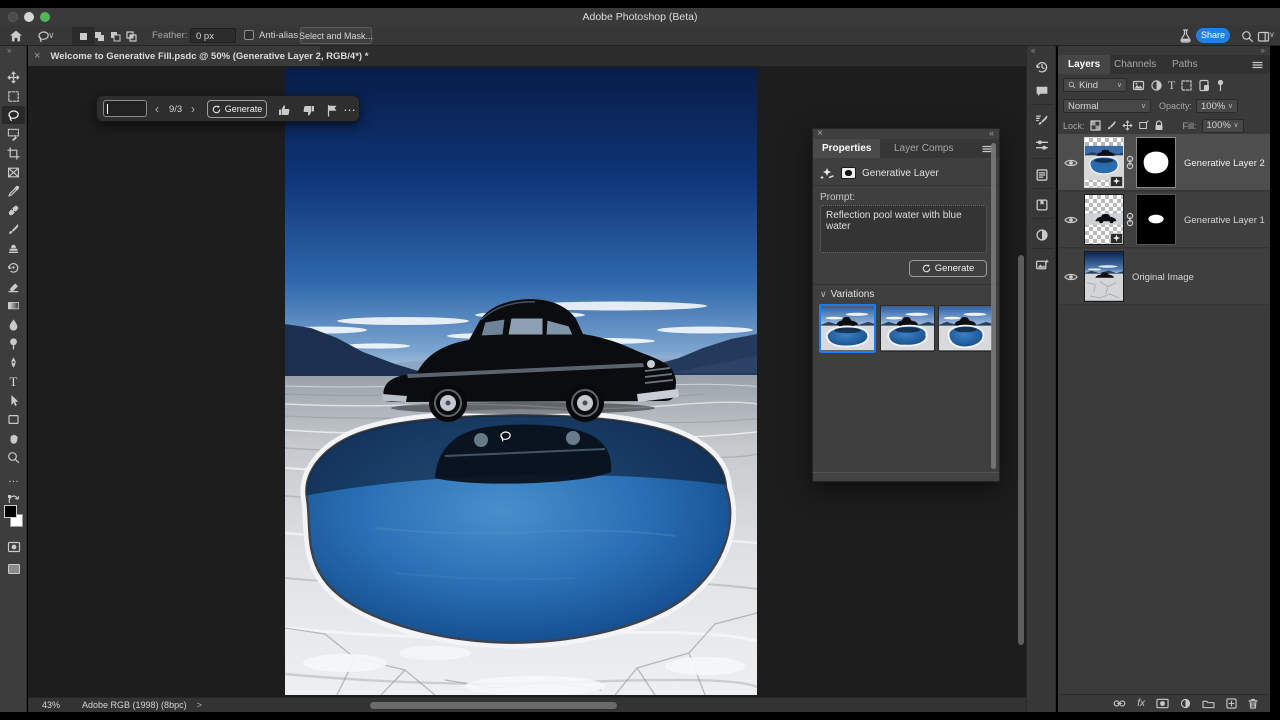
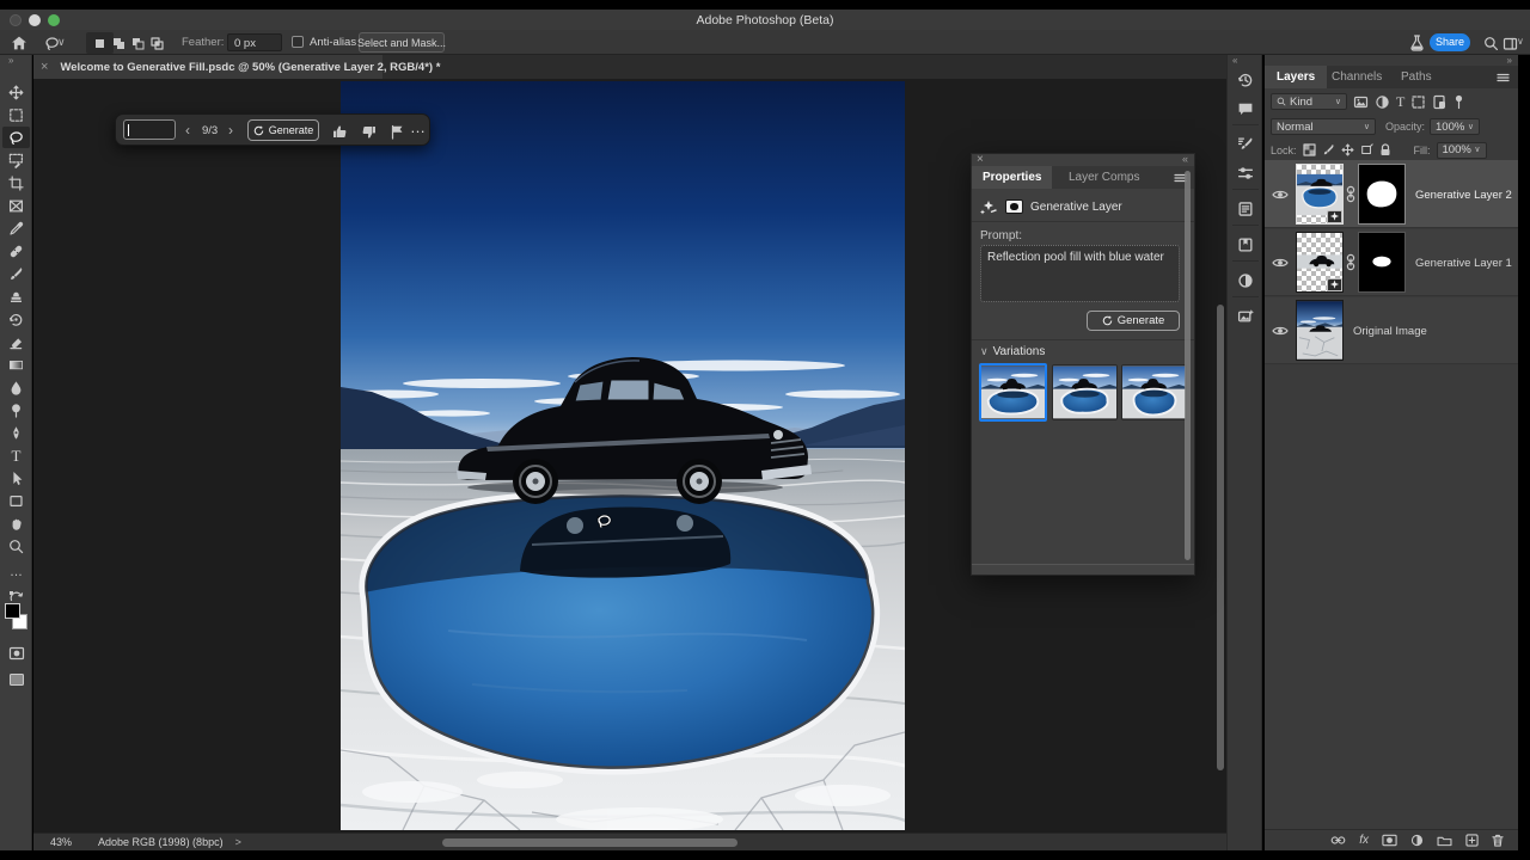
  Adobe Photoshop (Beta)
  ∨
  Feather:
  0 px
  Anti-alias
  Select and Mask...
  Share
  ∨
  »
  T
  …
  ×
  Welcome to Generative Fill.psdc @ 50% (Generative Layer 2, RGB/4*) *
  ‹
  9/3
  ›
  Generate
  …
  ×
  «
  Properties
  Layer Comps
  Generative Layer
  Prompt:
- Reflection pool water with blue water
+ Reflection pool fill with blue water
  Generate
  ∨
  Variations
  43%
  Adobe RGB (1998) (8bpc)
  >
  «
  »
  Layers
  Channels
  Paths
  Kind
  T
  Normal
  Opacity:
  100%
  Lock:
  Fill:
  100%
  Generative Layer 2
  Generative Layer 1
  Original Image
  fx
